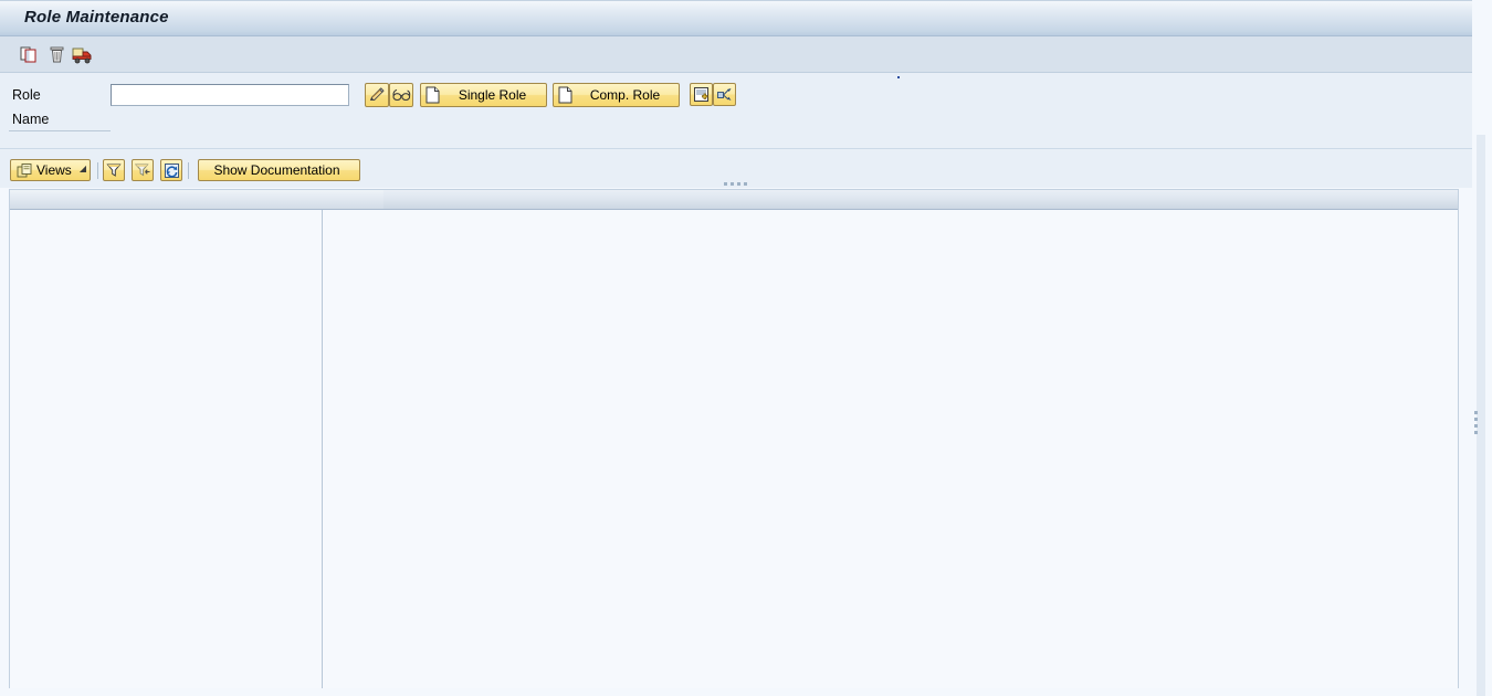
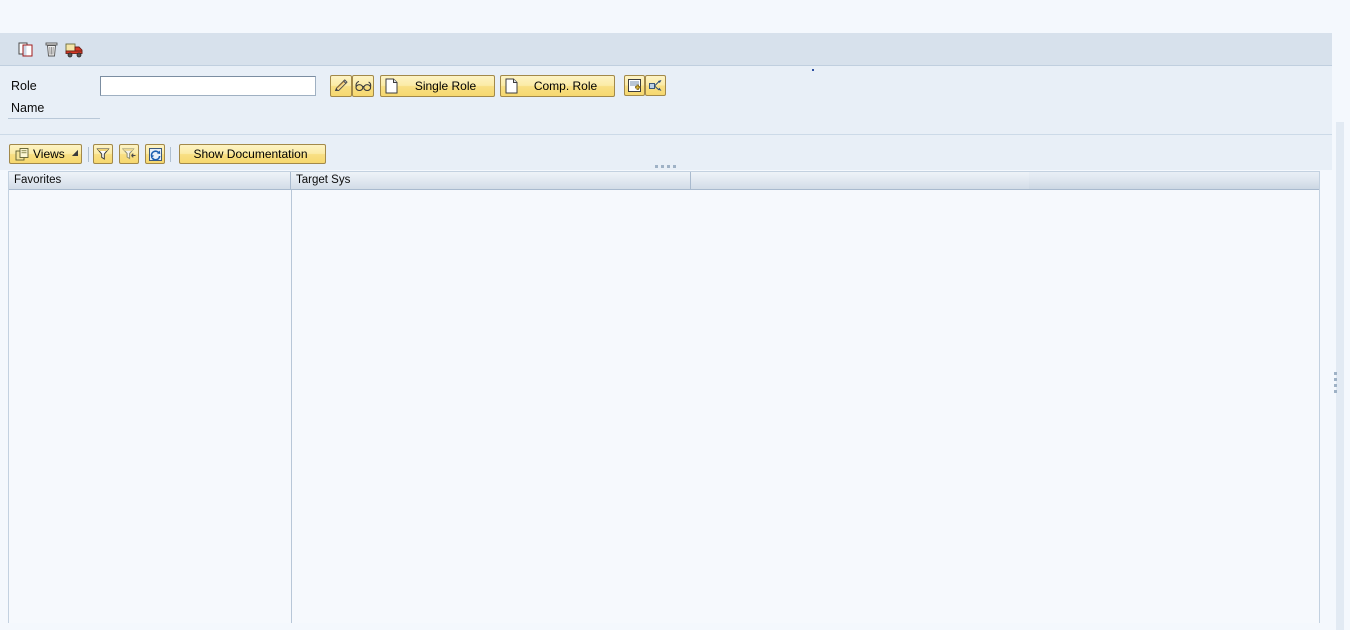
- Role Maintenance
  Role
  Name
  Single Role
  Comp. Role
  Views
  ◢
  Show Documentation
+ Favorites
+ Target Sys
